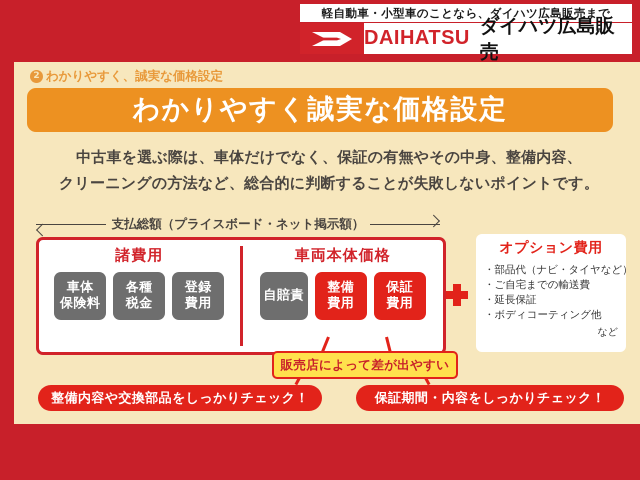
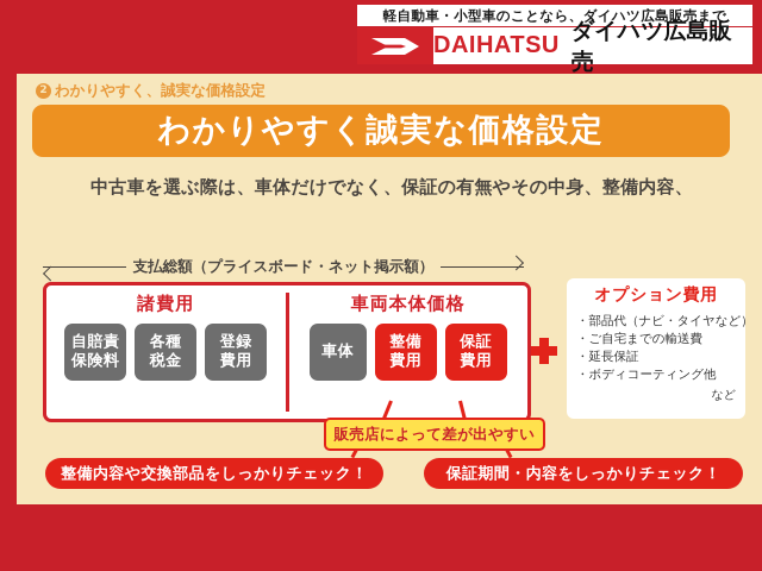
  軽自動車・小型車のことなら、ダイハツ広島販売まで
  DAIHATSU
  ダイハツ広島販売
  2
  わかりやすく、誠実な価格設定
  わかりやすく誠実な価格設定
  中古車を選ぶ際は、車体だけでなく、保証の有無やその中身、整備内容、
- クリーニングの方法など、総合的に判断することが失敗しないポイントです。
  支払総額（プライスボード・ネット掲示額）
  諸費用
- 車体
+ 自賠責
  保険料
  各種
  税金
  登録
  費用
  車両本体価格
- 自賠責
+ 車体
  整備
  費用
  保証
  費用
  オプション費用
  ・部品代（ナビ・タイヤなど）
  ・ご自宅までの輸送費
  ・延長保証
  ・ボディコーティング他
  など
  販売店によって差が出やすい
  整備内容や交換部品をしっかりチェック！
  保証期間・内容をしっかりチェック！
